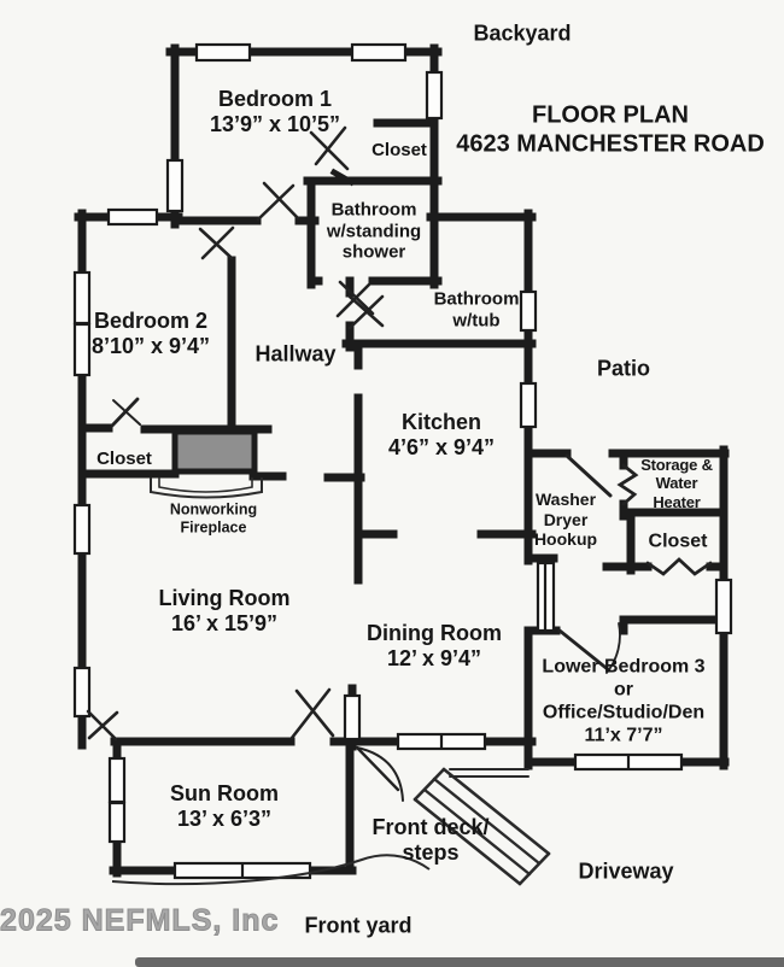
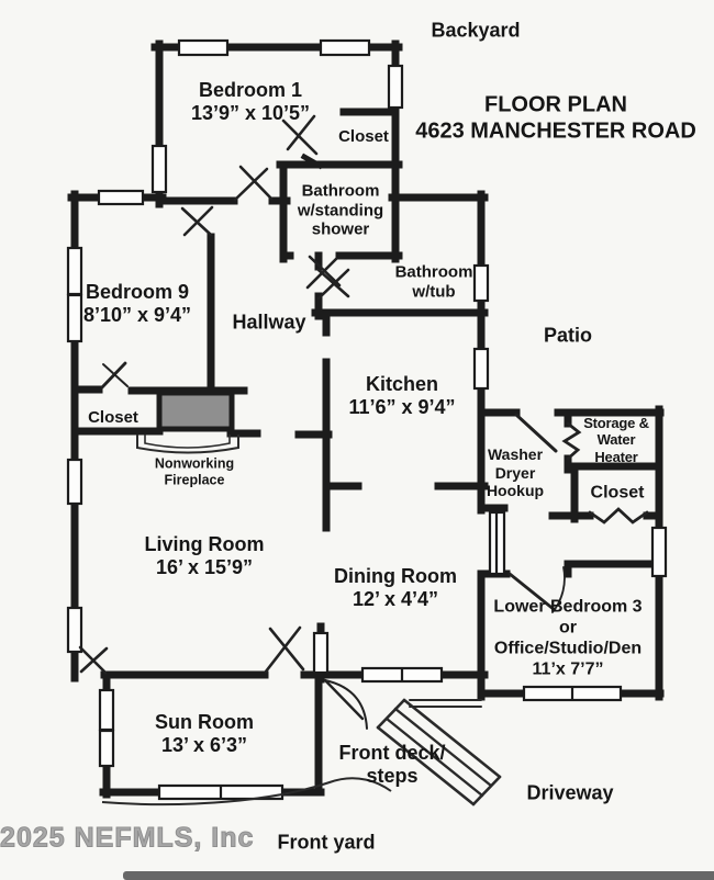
  FLOOR PLAN
  4623 MANCHESTER ROAD
  Backyard
  Bedroom 1
  13’9” x 10’5”
  Closet
  Bathroom
  w/standing
  shower
  Bathroom
  w/tub
- Bedroom 2
+ Bedroom 9
  8’10” x 9’4”
  Hallway
  Patio
  Kitchen
- 4’6” x 9’4”
+ 11’6” x 9’4”
  Closet
  Storage &
  Water
  Heater
  Washer
  Dryer
  Hookup
  Nonworking
  Fireplace
  Closet
  Living Room
  16’ x 15’9”
  Dining Room
- 12’ x 9’4”
+ 12’ x 4’4”
  Lower Bedroom 3
  or
  Office/Studio/Den
  11’x 7’7”
  Sun Room
  13’ x 6’3”
  Front deck/
  steps
  Driveway
  Front yard
  2025 NEFMLS, Inc
